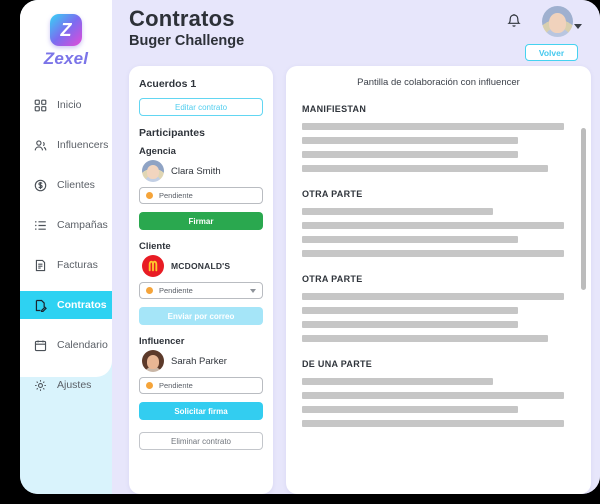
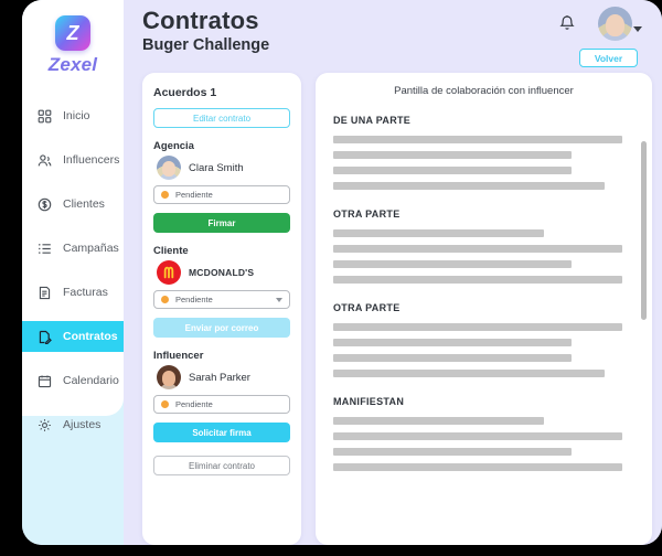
  Z
  Zexel
  Inicio
  Influencers
  Clientes
  Campañas
  Facturas
  Contratos
  Calendario
  Ajustes
  Contratos
  Buger Challenge
  Volver
  Acuerdos 1
  Editar contrato
- Participantes
  Agencia
  Clara Smith
  Pendiente
  Firmar
  Cliente
  MCDONALD'S
  Pendiente
  Enviar por correo
  Influencer
  Sarah Parker
  Pendiente
  Solicitar firma
  Eliminar contrato
  Pantilla de colaboración con influencer
- MANIFIESTAN
+ DE UNA PARTE
  OTRA PARTE
  OTRA PARTE
- DE UNA PARTE
+ MANIFIESTAN
